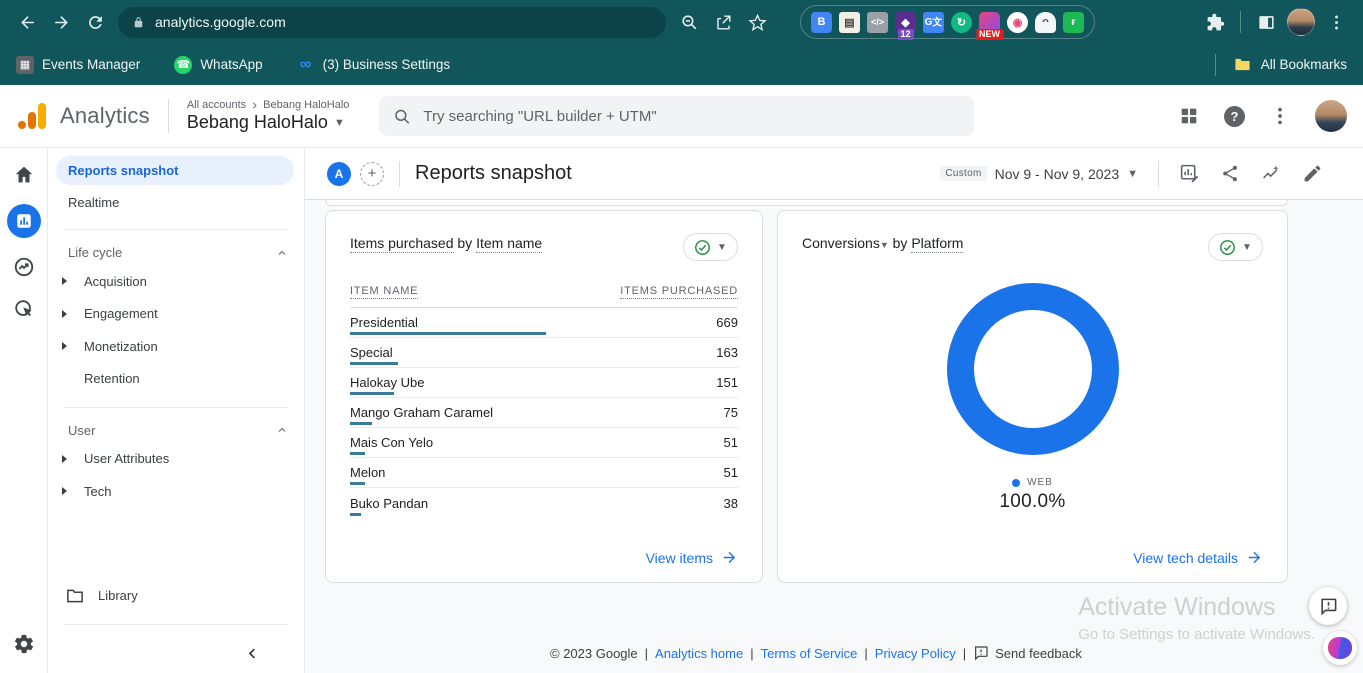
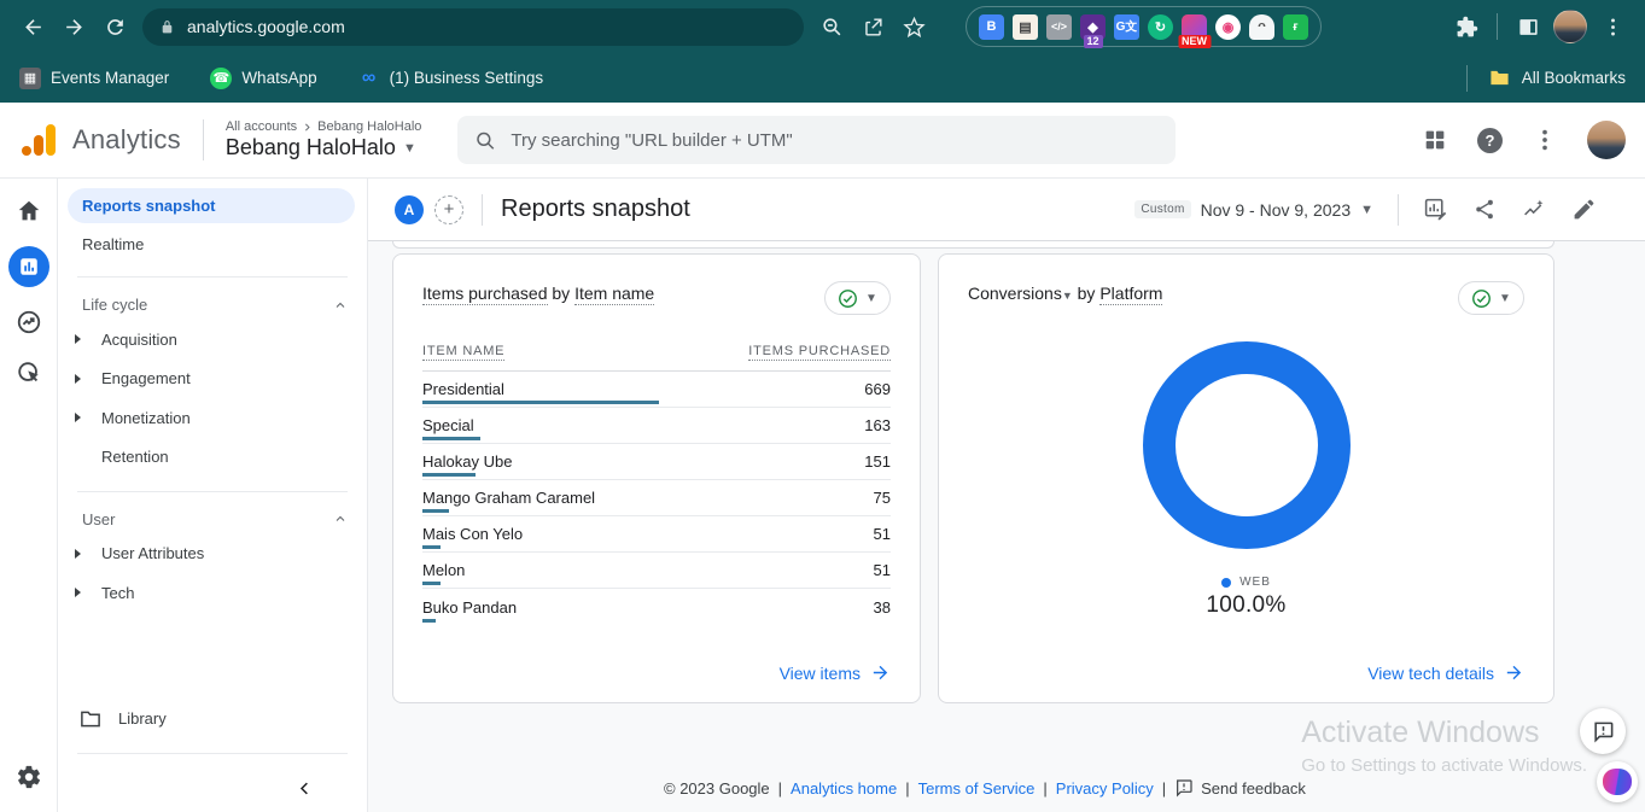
  analytics.google.com
  B
  ▤
  </>
  ◆
  12
  G文
  ↻
  NEW
  ◉
  ᴖ
  ғ
  ▦
  Events Manager
  ☎
  WhatsApp
  ∞
- (3) Business Settings
+ (1) Business Settings
  All Bookmarks
  Analytics
  All accounts
  Bebang HaloHalo
  Bebang HaloHalo
  ▼
  Try searching "URL builder + UTM"
  ?
  Reports snapshot
  Realtime
  Life cycle
  Acquisition
  Engagement
  Monetization
  Retention
  User
  User Attributes
  Tech
  Library
  A
  +
  Reports snapshot
  Custom
  Nov 9 - Nov 9, 2023
  ▼
  Items purchased by Item name
  ▼
  ITEM NAME
  ITEMS PURCHASED
  Presidential
  669
  Special
  163
  Halokay Ube
  151
  Mango Graham Caramel
  75
  Mais Con Yelo
  51
  Melon
  51
  Buko Pandan
  38
  View items
  Conversions▼ by Platform
  ▼
  WEB
  100.0%
  View tech details
  © 2023 Google
  |
  Analytics home
  |
  Terms of Service
  |
  Privacy Policy
  |
  Send feedback
  Activate Windows
  Go to Settings to activate Windows.
